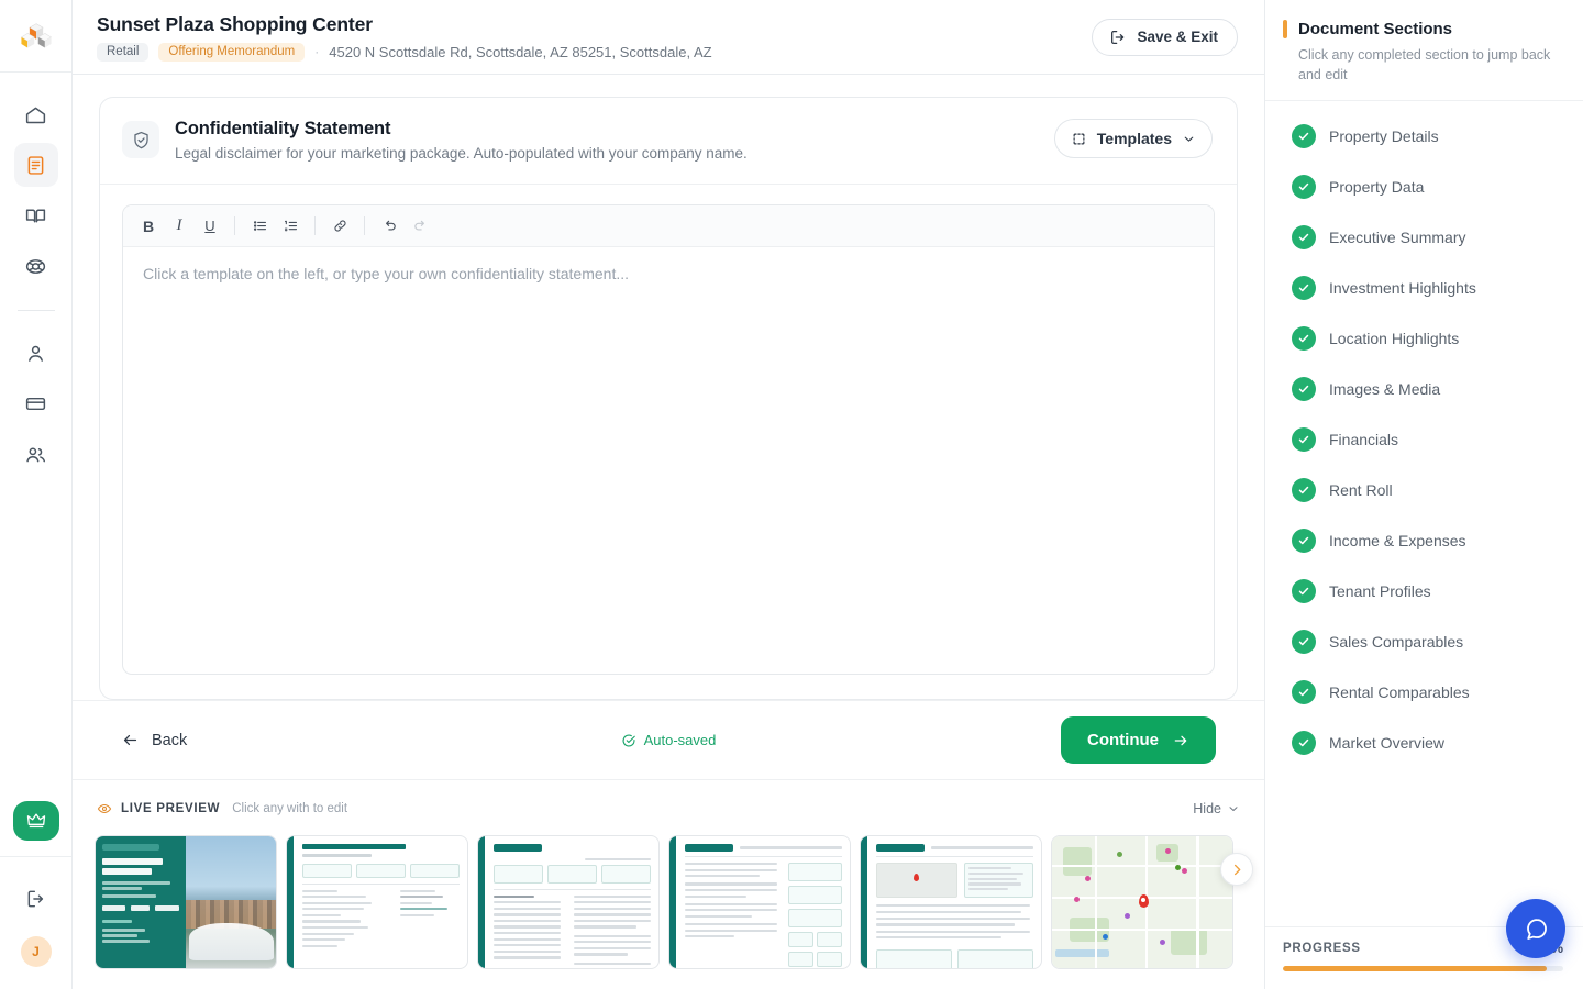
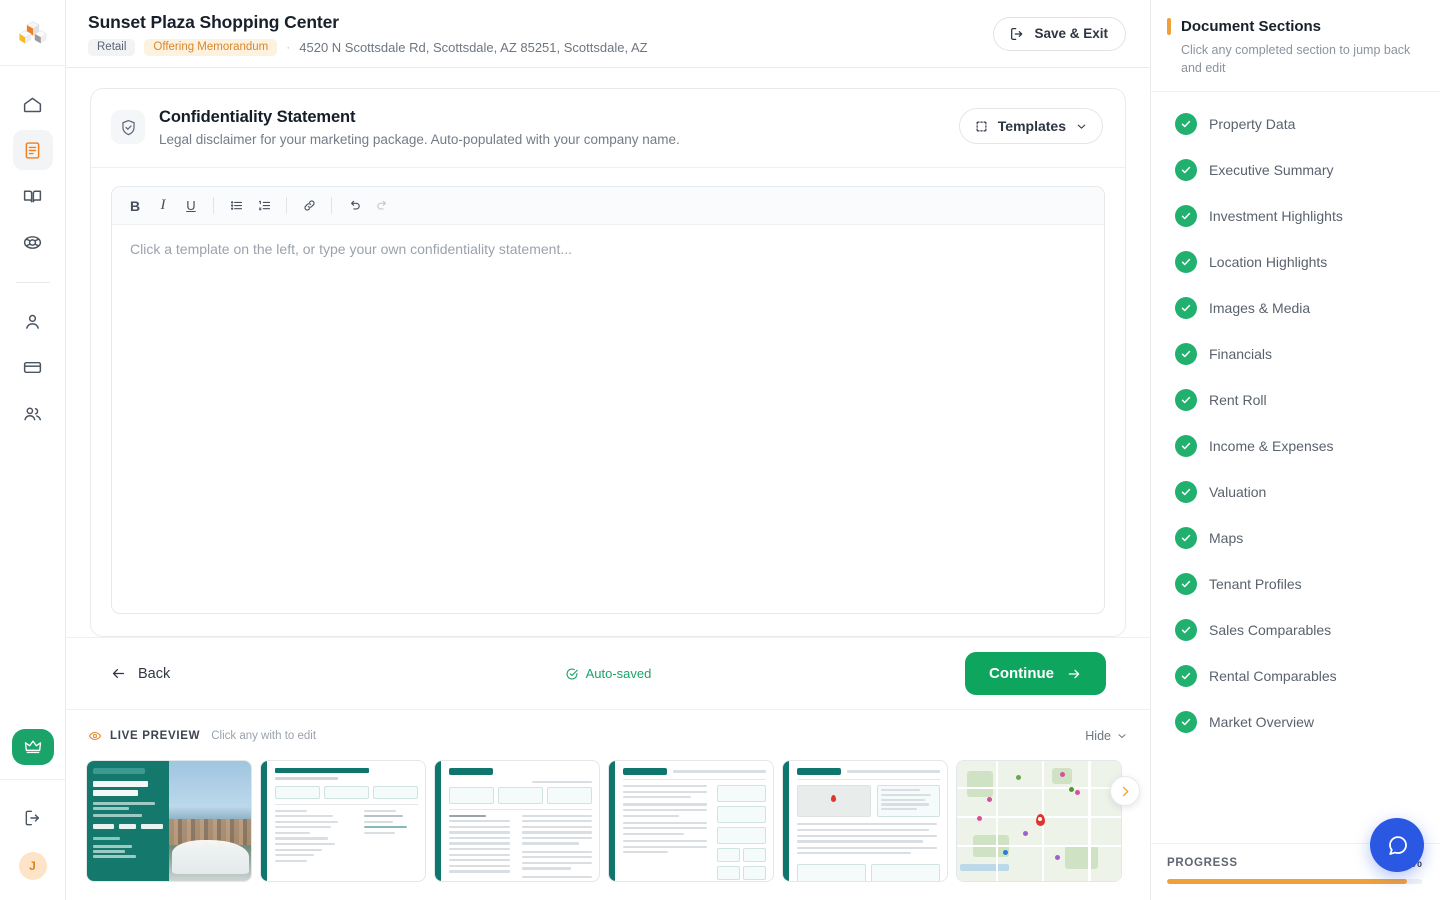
  J
  Sunset Plaza Shopping Center
  Retail
  Offering Memorandum
  ·
  4520 N Scottsdale Rd, Scottsdale, AZ 85251, Scottsdale, AZ
  Save & Exit
  Confidentiality Statement
  Legal disclaimer for your marketing package. Auto-populated with your company name.
  Templates
  B
  I
  U
  Click a template on the left, or type your own confidentiality statement...
  Back
  Auto-saved
  Continue
  LIVE PREVIEW
  Click any with to edit
  Hide
  Document Sections
  Click any completed section to jump back and edit
- Property Details
  Property Data
  Executive Summary
  Investment Highlights
  Location Highlights
  Images & Media
  Financials
  Rent Roll
  Income & Expenses
+ Valuation
+ Maps
  Tenant Profiles
  Sales Comparables
  Rental Comparables
  Market Overview
  PROGRESS
